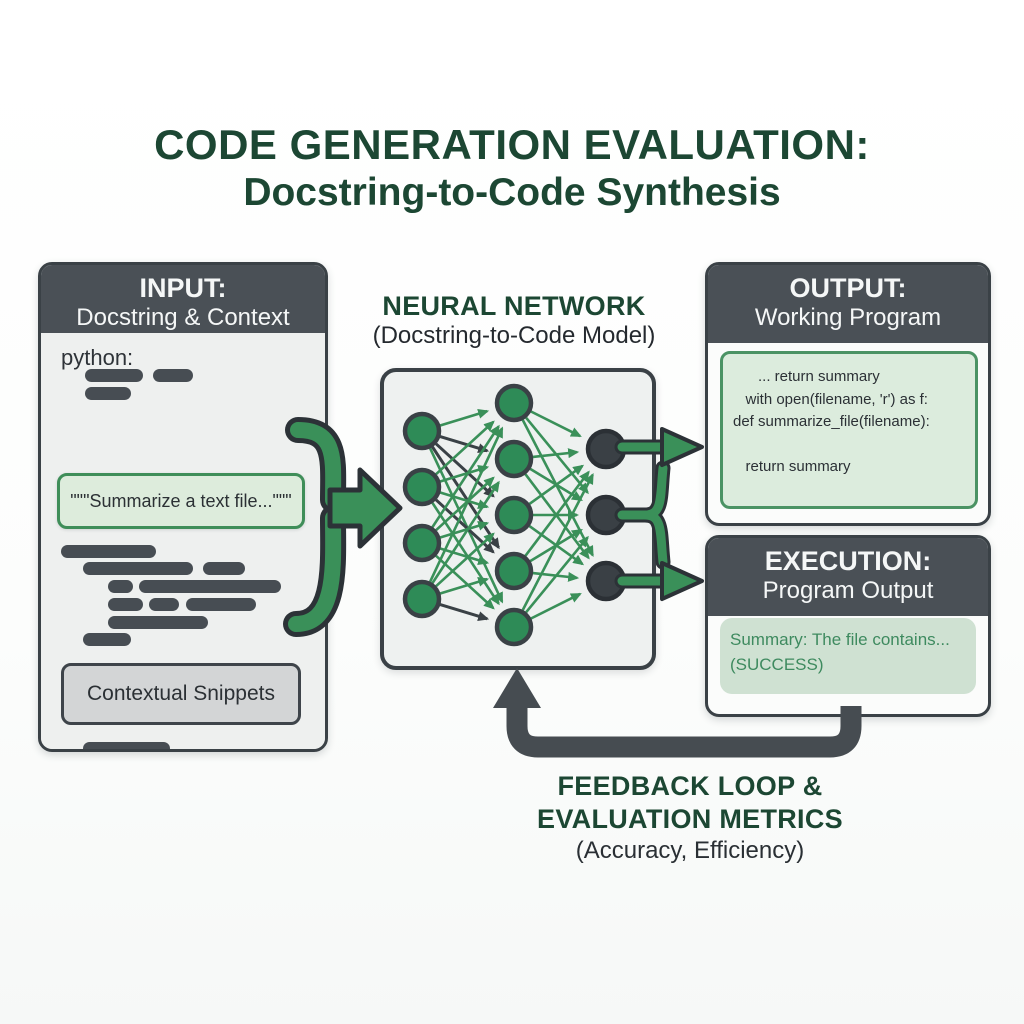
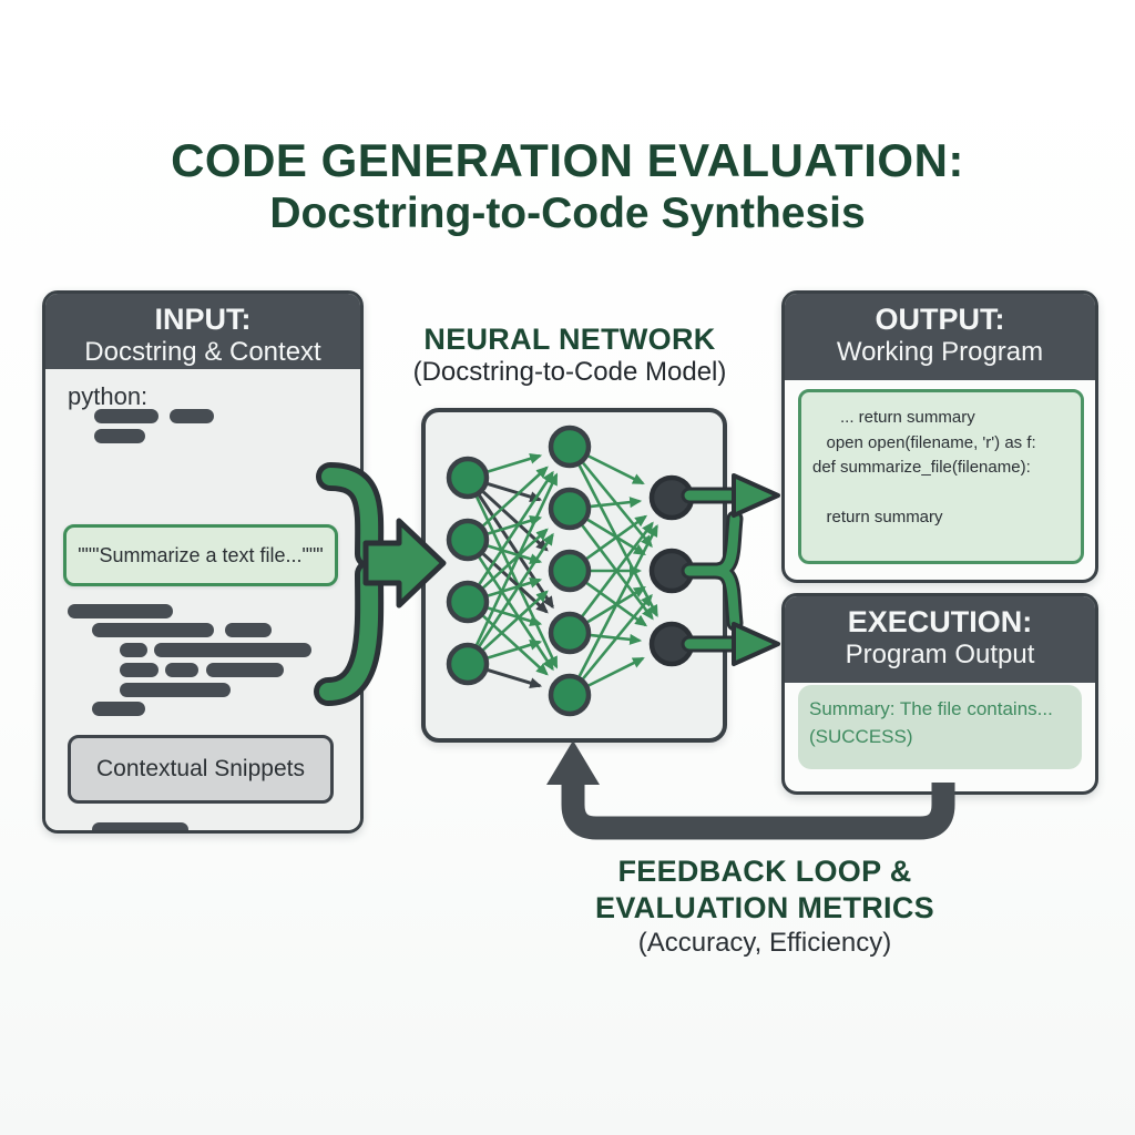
  CODE GENERATION EVALUATION:
  Docstring-to-Code Synthesis
  INPUT:
  Docstring & Context
  python:
  """Summarize a text file..."""
  Contextual Snippets
  NEURAL NETWORK
  (Docstring-to-Code Model)
  OUTPUT:
  Working Program
  ... return summary
- with open(filename, 'r') as f:
+ open open(filename, 'r') as f:
  def summarize_file(filename):
  return summary
  EXECUTION:
  Program Output
  Summary: The file contains...
  (SUCCESS)
  FEEDBACK LOOP &
  EVALUATION METRICS
  (Accuracy, Efficiency)
